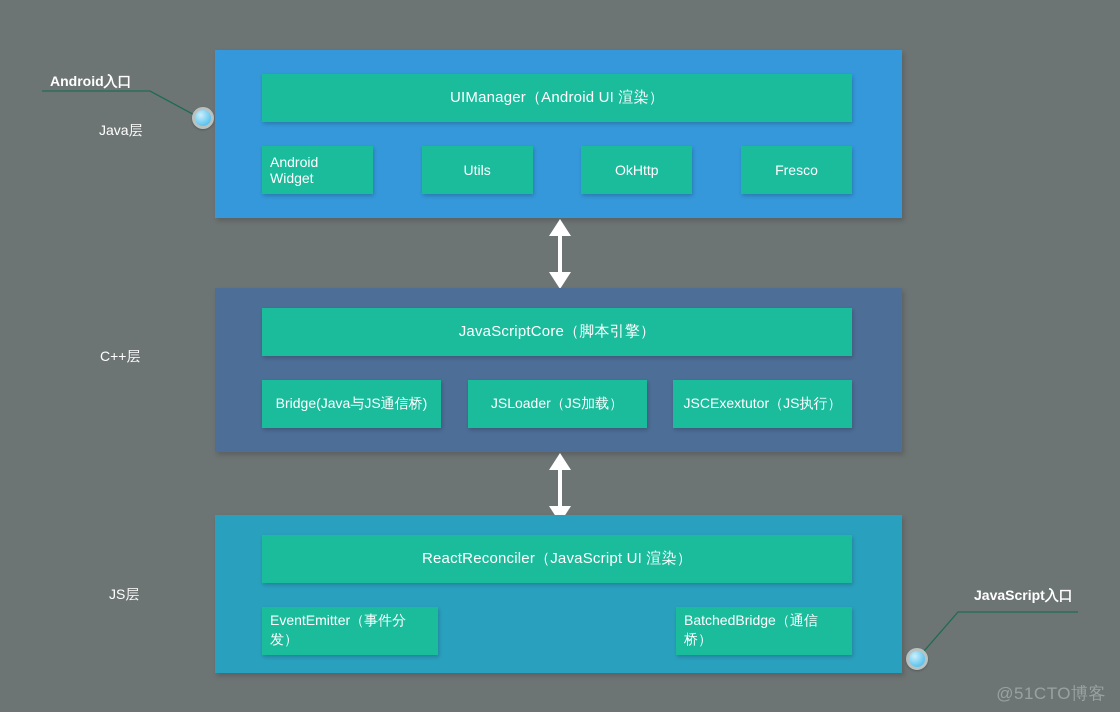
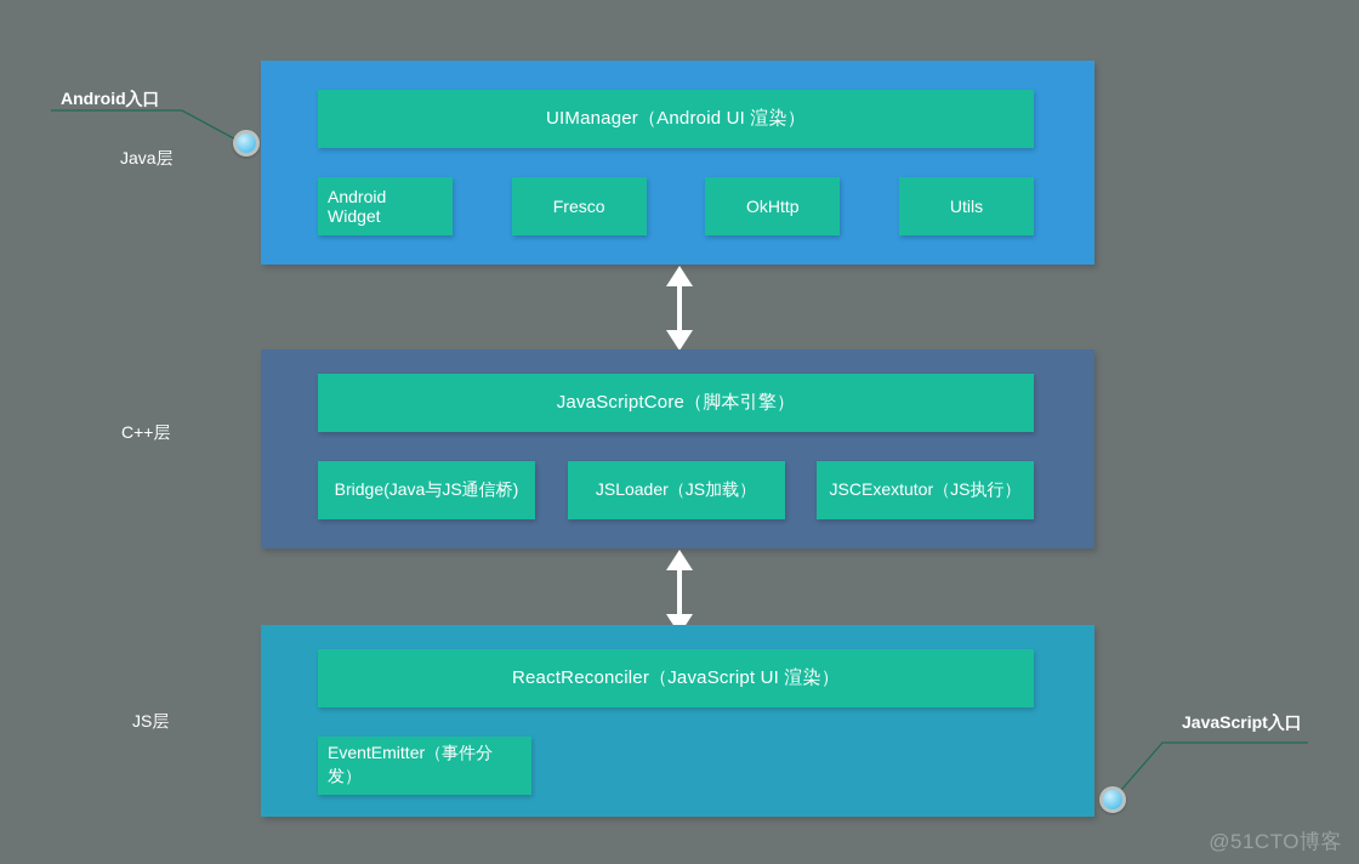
  Android入口
  JavaScript入口
  Java层
  C++层
  JS层
  UIManager（Android UI 渲染）
  Android Widget
- Utils
+ Fresco
  OkHttp
- Fresco
+ Utils
  JavaScriptCore（脚本引擎）
  Bridge(Java与JS通信桥)
  JSLoader（JS加载）
  JSCExextutor（JS执行）
  ReactReconciler（JavaScript UI 渲染）
  EventEmitter（事件分发）
- BatchedBridge（通信桥）
  @51CTO博客
